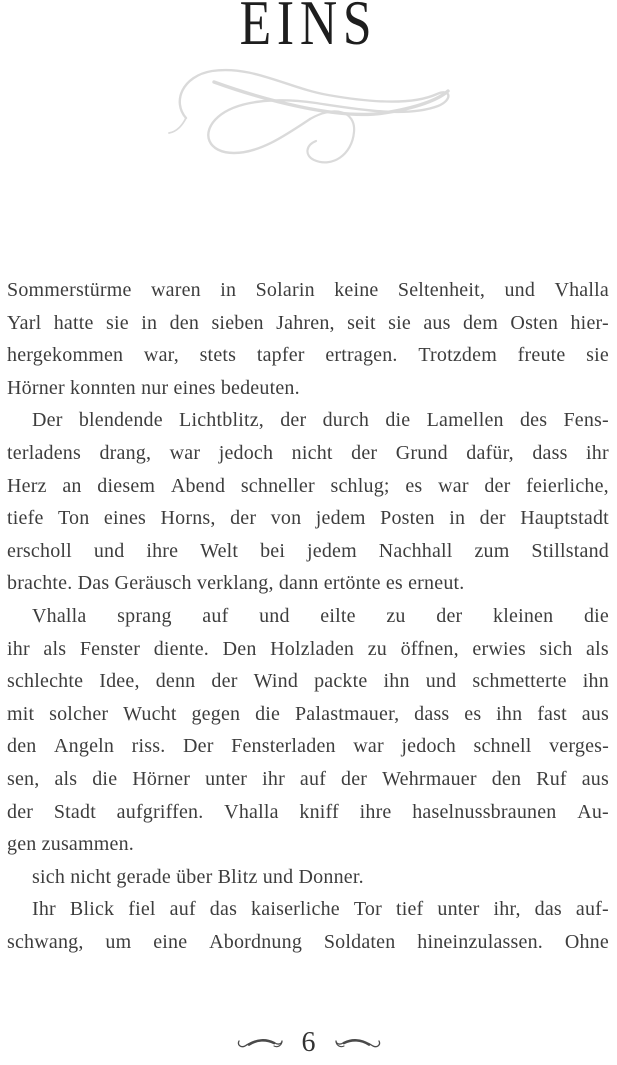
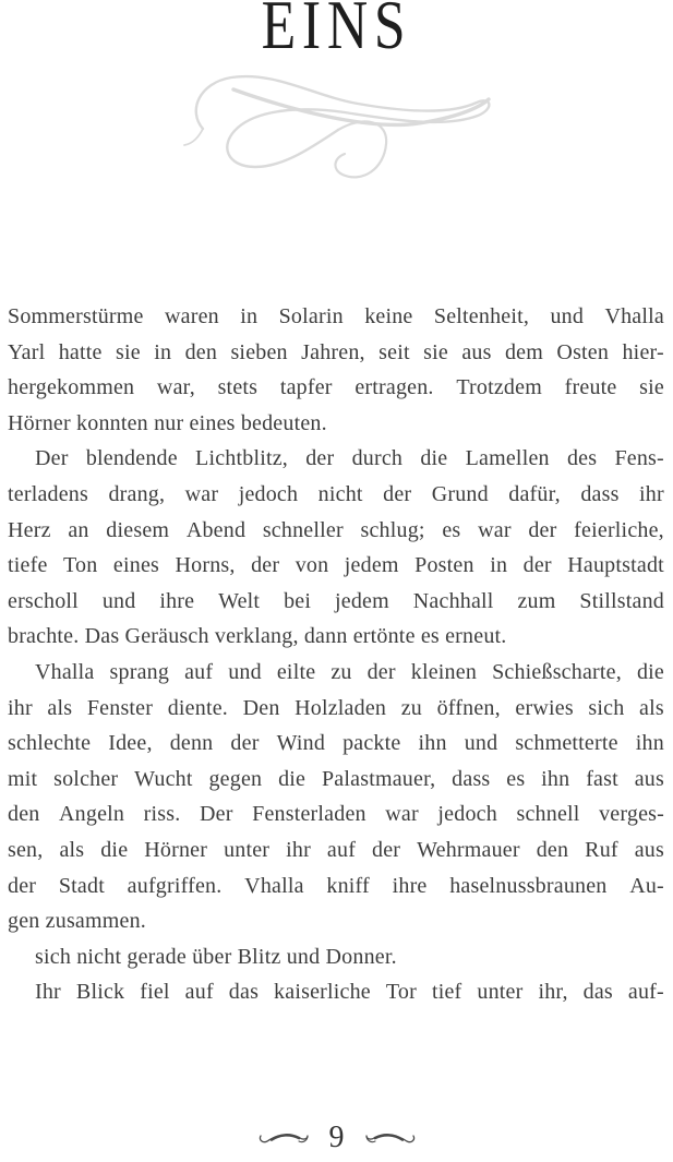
  EINS
  Sommerstürme
  waren
  in
  Solarin
  keine
  Seltenheit,
  und
  Vhalla
  Yarl
  hatte
  sie
  in
  den
  sieben
  Jahren,
  seit
  sie
  aus
  dem
  Osten
  hier-
  hergekommen
  war,
  stets
  tapfer
  ertragen.
  Trotzdem
  freute
  sie
  Hörner konnten nur eines bedeuten.
  Der
  blendende
  Lichtblitz,
  der
  durch
  die
  Lamellen
  des
  Fens-
  terladens
  drang,
  war
  jedoch
  nicht
  der
  Grund
  dafür,
  dass
  ihr
  Herz
  an
  diesem
  Abend
  schneller
  schlug;
  es
  war
  der
  feierliche,
  tiefe
  Ton
  eines
  Horns,
  der
  von
  jedem
  Posten
  in
  der
  Hauptstadt
  erscholl
  und
  ihre
  Welt
  bei
  jedem
  Nachhall
  zum
  Stillstand
  brachte. Das Geräusch verklang, dann ertönte es erneut.
  Vhalla
  sprang
  auf
  und
  eilte
  zu
  der
  kleinen
+ Schießscharte,
  die
  ihr
  als
  Fenster
  diente.
  Den
  Holzladen
  zu
  öffnen,
  erwies
  sich
  als
  schlechte
  Idee,
  denn
  der
  Wind
  packte
  ihn
  und
  schmetterte
  ihn
  mit
  solcher
  Wucht
  gegen
  die
  Palastmauer,
  dass
  es
  ihn
  fast
  aus
  den
  Angeln
  riss.
  Der
  Fensterladen
  war
  jedoch
  schnell
  verges-
  sen,
  als
  die
  Hörner
  unter
  ihr
  auf
  der
  Wehrmauer
  den
  Ruf
  aus
  der
  Stadt
  aufgriffen.
  Vhalla
  kniff
  ihre
  haselnussbraunen
  Au-
  gen zusammen.
  sich nicht gerade über Blitz und Donner.
  Ihr
  Blick
  fiel
  auf
  das
  kaiserliche
  Tor
  tief
  unter
  ihr,
  das
  auf-
- schwang,
- um
- eine
- Abordnung
- Soldaten
- hineinzulassen.
- Ohne
- 6
+ 9
